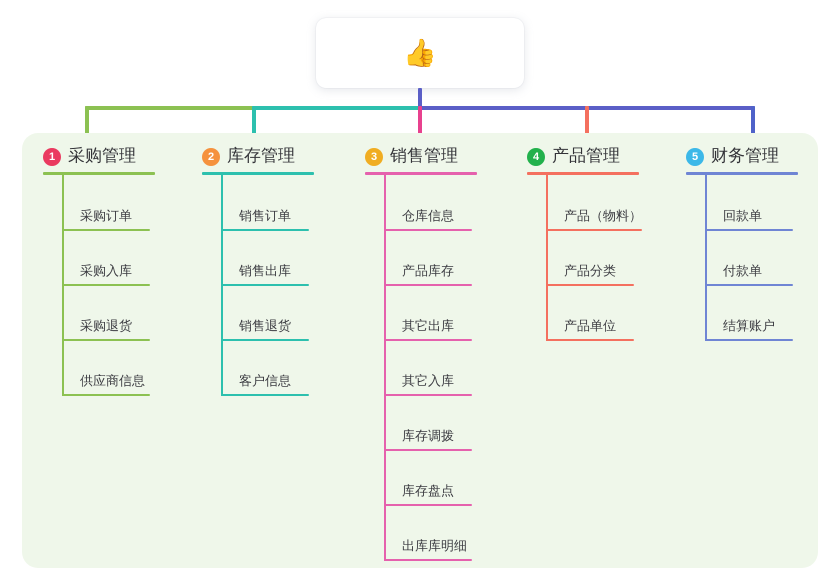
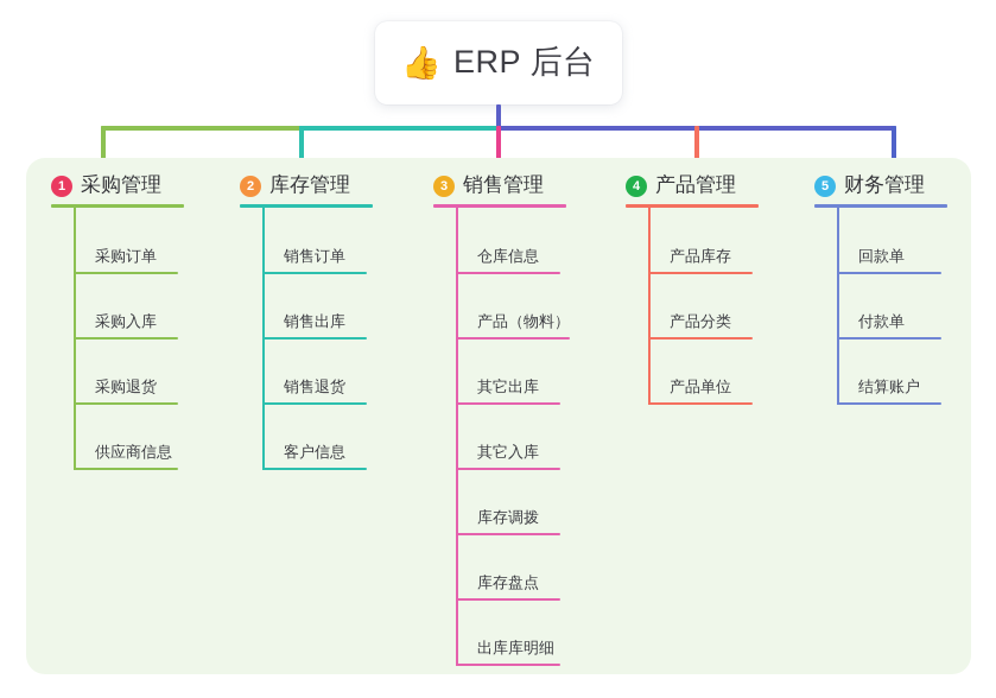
  👍
+ ERP 后台
  1
  采购管理
  采购订单
  采购入库
  采购退货
  供应商信息
  2
  库存管理
  销售订单
  销售出库
  销售退货
  客户信息
  3
  销售管理
  仓库信息
- 产品库存
+ 产品（物料）
  其它出库
  其它入库
  库存调拨
  库存盘点
  出库库明细
  4
  产品管理
- 产品（物料）
+ 产品库存
  产品分类
  产品单位
  5
  财务管理
  回款单
  付款单
  结算账户
